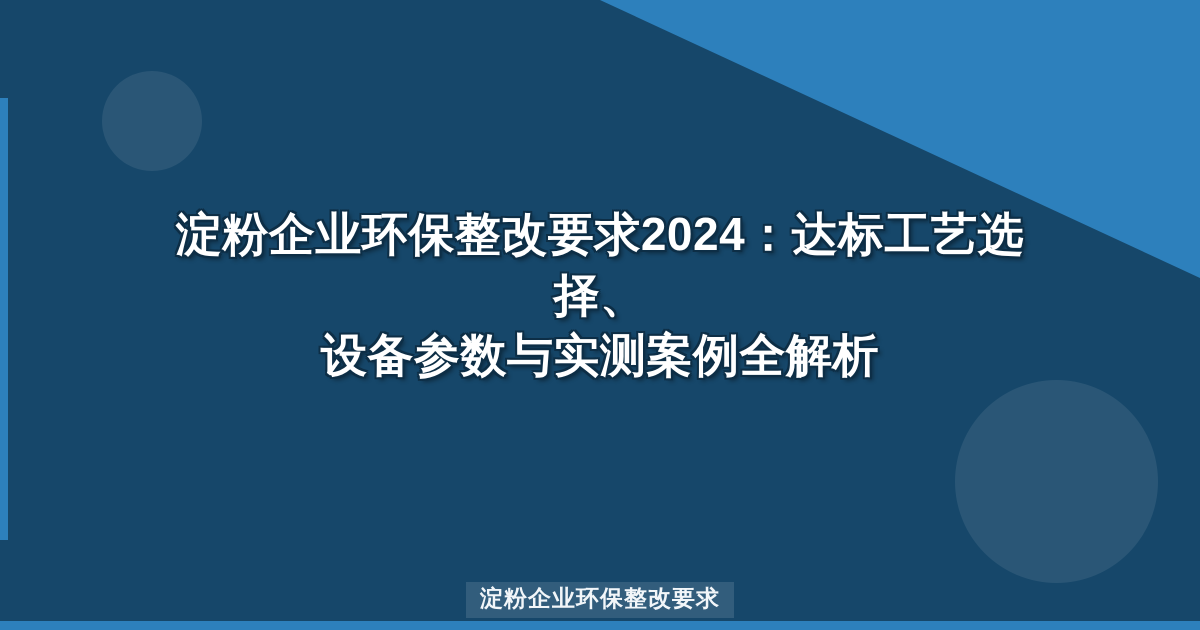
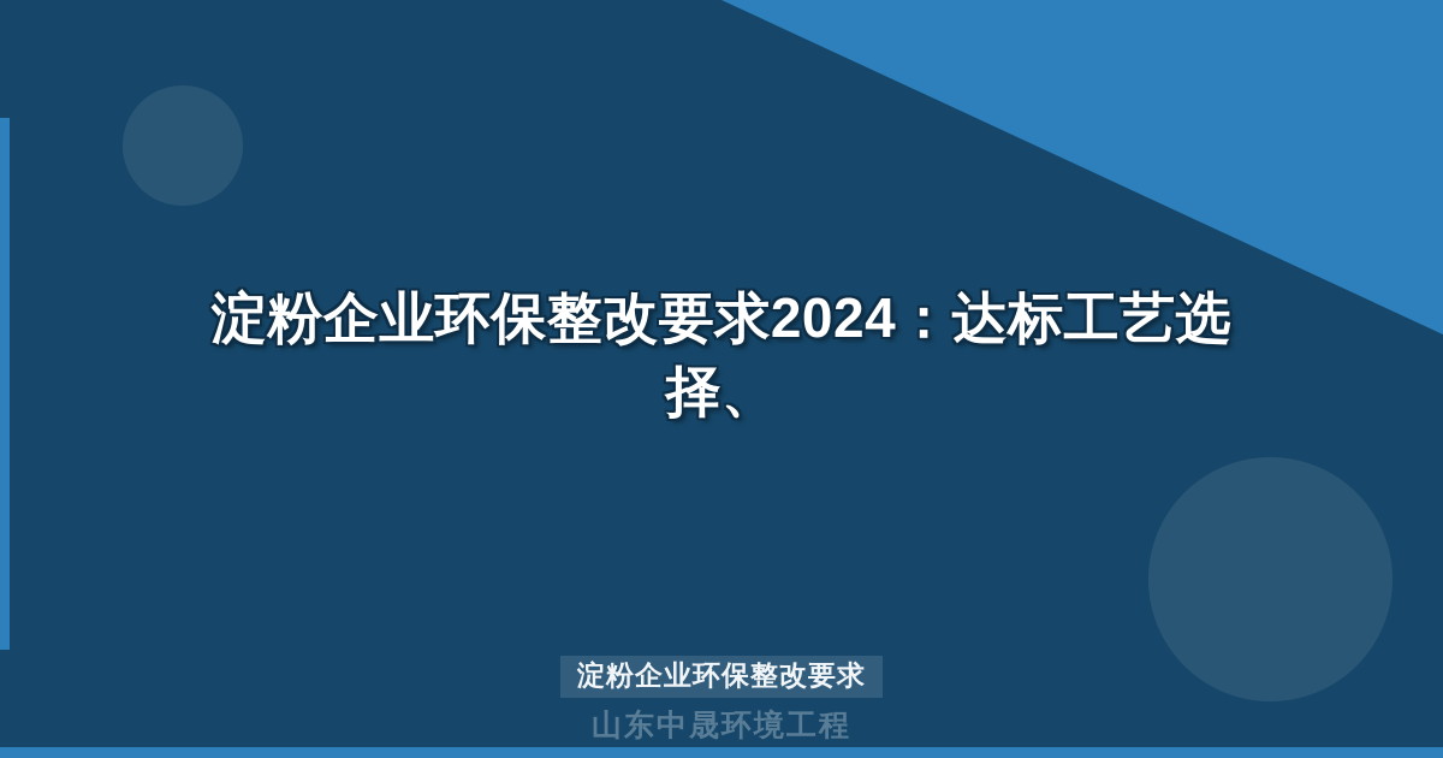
  淀粉企业环保整改要求2024：达标工艺选择、
- 设备参数与实测案例全解析
  淀粉企业环保整改要求
+ 山东中晟环境工程
